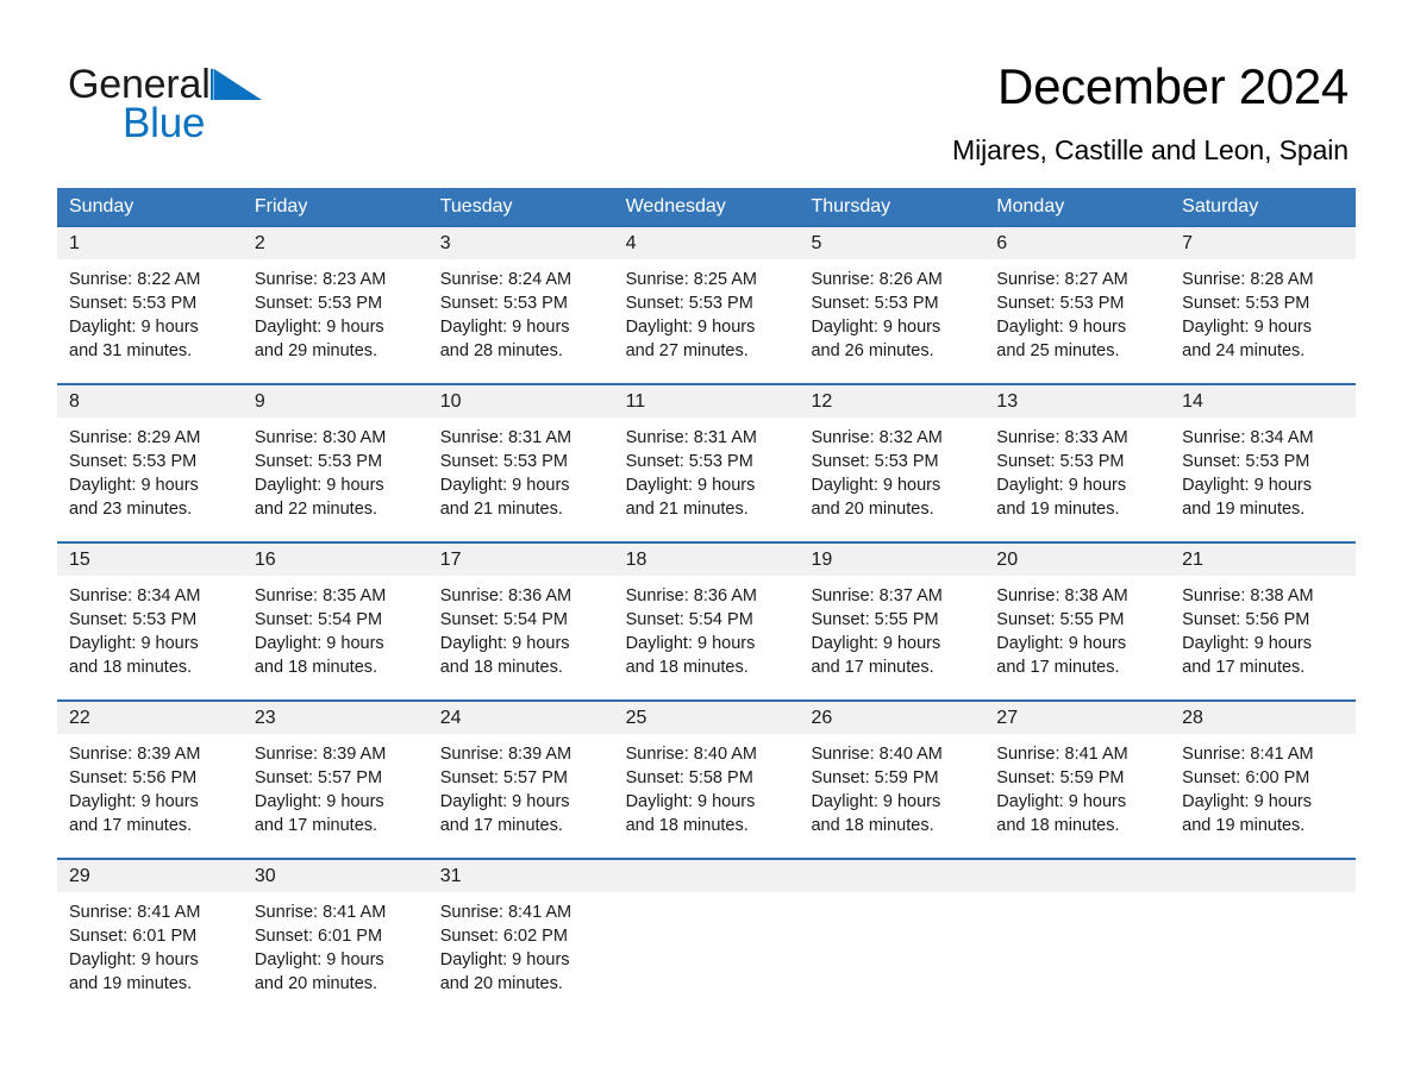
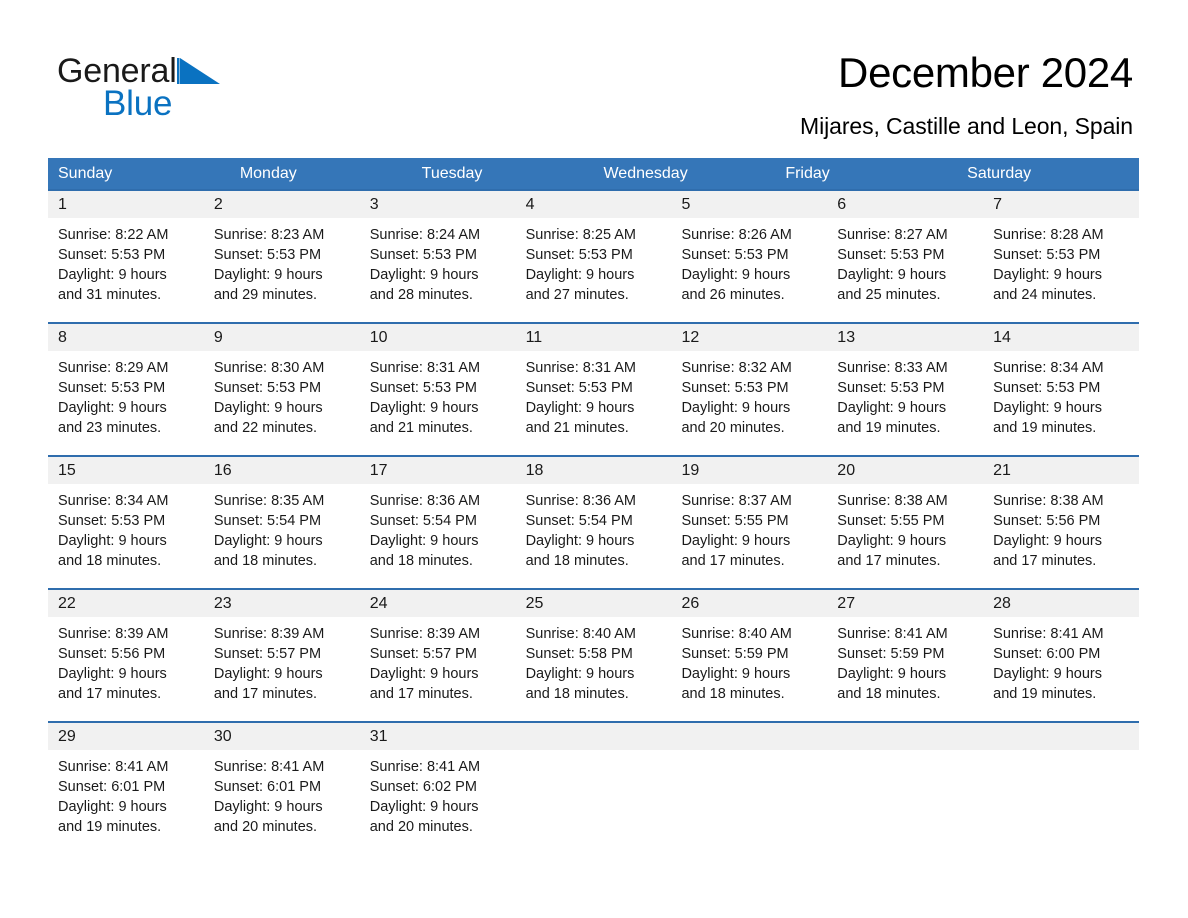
  General
  Blue
  December 2024
  Mijares, Castille and Leon, Spain
  Sunday
- Friday
+ Monday
  Tuesday
  Wednesday
- Thursday
- Monday
+ Friday
  Saturday
  1
  Sunrise: 8:22 AM
  Sunset: 5:53 PM
  Daylight: 9 hours
  and 31 minutes.
  2
  Sunrise: 8:23 AM
  Sunset: 5:53 PM
  Daylight: 9 hours
  and 29 minutes.
  3
  Sunrise: 8:24 AM
  Sunset: 5:53 PM
  Daylight: 9 hours
  and 28 minutes.
  4
  Sunrise: 8:25 AM
  Sunset: 5:53 PM
  Daylight: 9 hours
  and 27 minutes.
  5
  Sunrise: 8:26 AM
  Sunset: 5:53 PM
  Daylight: 9 hours
  and 26 minutes.
  6
  Sunrise: 8:27 AM
  Sunset: 5:53 PM
  Daylight: 9 hours
  and 25 minutes.
  7
  Sunrise: 8:28 AM
  Sunset: 5:53 PM
  Daylight: 9 hours
  and 24 minutes.
  8
  Sunrise: 8:29 AM
  Sunset: 5:53 PM
  Daylight: 9 hours
  and 23 minutes.
  9
  Sunrise: 8:30 AM
  Sunset: 5:53 PM
  Daylight: 9 hours
  and 22 minutes.
  10
  Sunrise: 8:31 AM
  Sunset: 5:53 PM
  Daylight: 9 hours
  and 21 minutes.
  11
  Sunrise: 8:31 AM
  Sunset: 5:53 PM
  Daylight: 9 hours
  and 21 minutes.
  12
  Sunrise: 8:32 AM
  Sunset: 5:53 PM
  Daylight: 9 hours
  and 20 minutes.
  13
  Sunrise: 8:33 AM
  Sunset: 5:53 PM
  Daylight: 9 hours
  and 19 minutes.
  14
  Sunrise: 8:34 AM
  Sunset: 5:53 PM
  Daylight: 9 hours
  and 19 minutes.
  15
  Sunrise: 8:34 AM
  Sunset: 5:53 PM
  Daylight: 9 hours
  and 18 minutes.
  16
  Sunrise: 8:35 AM
  Sunset: 5:54 PM
  Daylight: 9 hours
  and 18 minutes.
  17
  Sunrise: 8:36 AM
  Sunset: 5:54 PM
  Daylight: 9 hours
  and 18 minutes.
  18
  Sunrise: 8:36 AM
  Sunset: 5:54 PM
  Daylight: 9 hours
  and 18 minutes.
  19
  Sunrise: 8:37 AM
  Sunset: 5:55 PM
  Daylight: 9 hours
  and 17 minutes.
  20
  Sunrise: 8:38 AM
  Sunset: 5:55 PM
  Daylight: 9 hours
  and 17 minutes.
  21
  Sunrise: 8:38 AM
  Sunset: 5:56 PM
  Daylight: 9 hours
  and 17 minutes.
  22
  Sunrise: 8:39 AM
  Sunset: 5:56 PM
  Daylight: 9 hours
  and 17 minutes.
  23
  Sunrise: 8:39 AM
  Sunset: 5:57 PM
  Daylight: 9 hours
  and 17 minutes.
  24
  Sunrise: 8:39 AM
  Sunset: 5:57 PM
  Daylight: 9 hours
  and 17 minutes.
  25
  Sunrise: 8:40 AM
  Sunset: 5:58 PM
  Daylight: 9 hours
  and 18 minutes.
  26
  Sunrise: 8:40 AM
  Sunset: 5:59 PM
  Daylight: 9 hours
  and 18 minutes.
  27
  Sunrise: 8:41 AM
  Sunset: 5:59 PM
  Daylight: 9 hours
  and 18 minutes.
  28
  Sunrise: 8:41 AM
  Sunset: 6:00 PM
  Daylight: 9 hours
  and 19 minutes.
  29
  Sunrise: 8:41 AM
  Sunset: 6:01 PM
  Daylight: 9 hours
  and 19 minutes.
  30
  Sunrise: 8:41 AM
  Sunset: 6:01 PM
  Daylight: 9 hours
  and 20 minutes.
  31
  Sunrise: 8:41 AM
  Sunset: 6:02 PM
  Daylight: 9 hours
  and 20 minutes.
